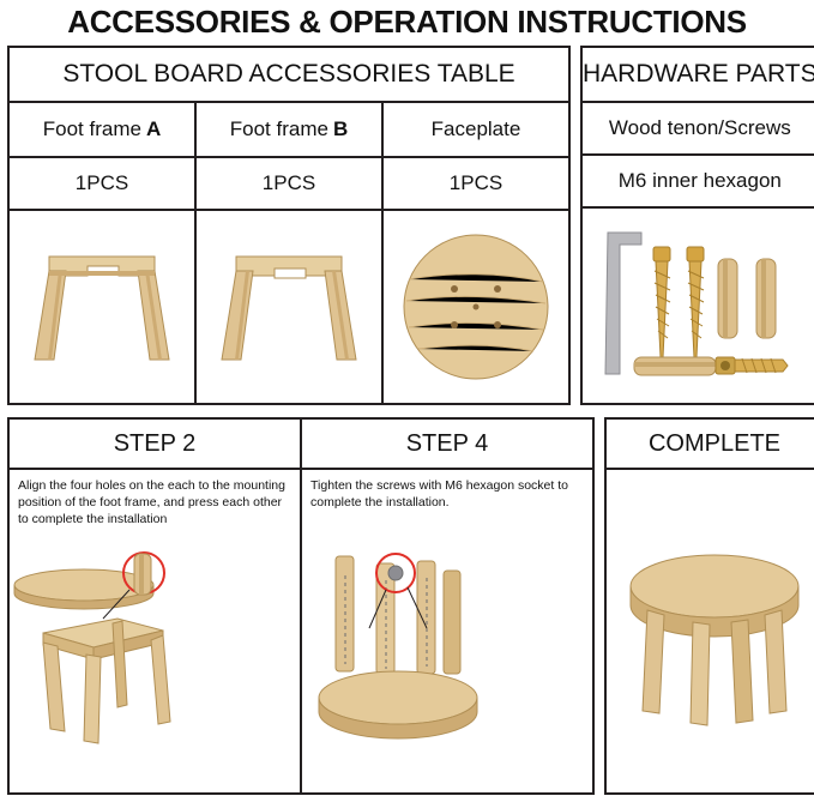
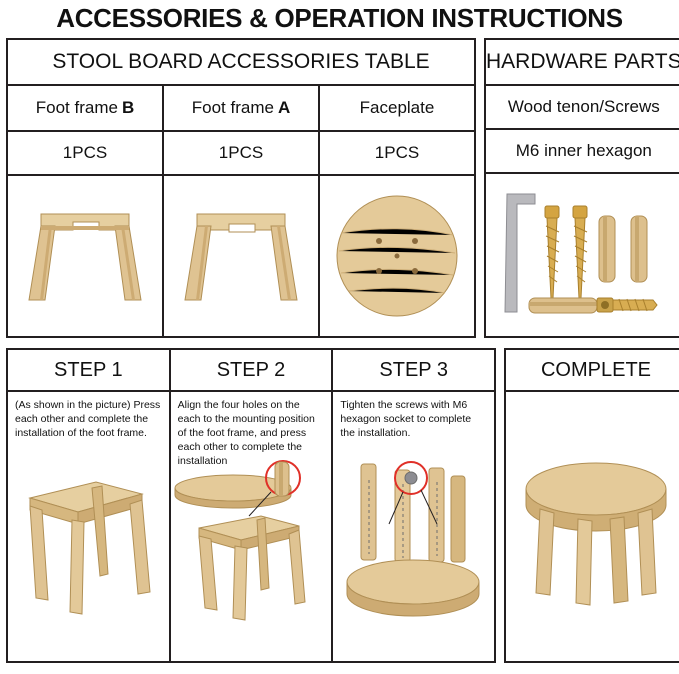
  ACCESSORIES & OPERATION INSTRUCTIONS
  STOOL BOARD ACCESSORIES TABLE
  Foot frame
- A
+ B
  Foot frame
- B
+ A
  Faceplate
  1PCS
  1PCS
  1PCS
  HARDWARE PARTS
  Wood tenon/Screws
  M6 inner hexagon
+ STEP 1
+ (As shown in the picture) Press each other and complete the installation of the foot frame.
  STEP 2
  Align the four holes on the each to the mounting position of the foot frame, and press each other to complete the installation
- STEP 4
+ STEP 3
  Tighten the screws with M6 hexagon socket to complete the installation.
  COMPLETE
